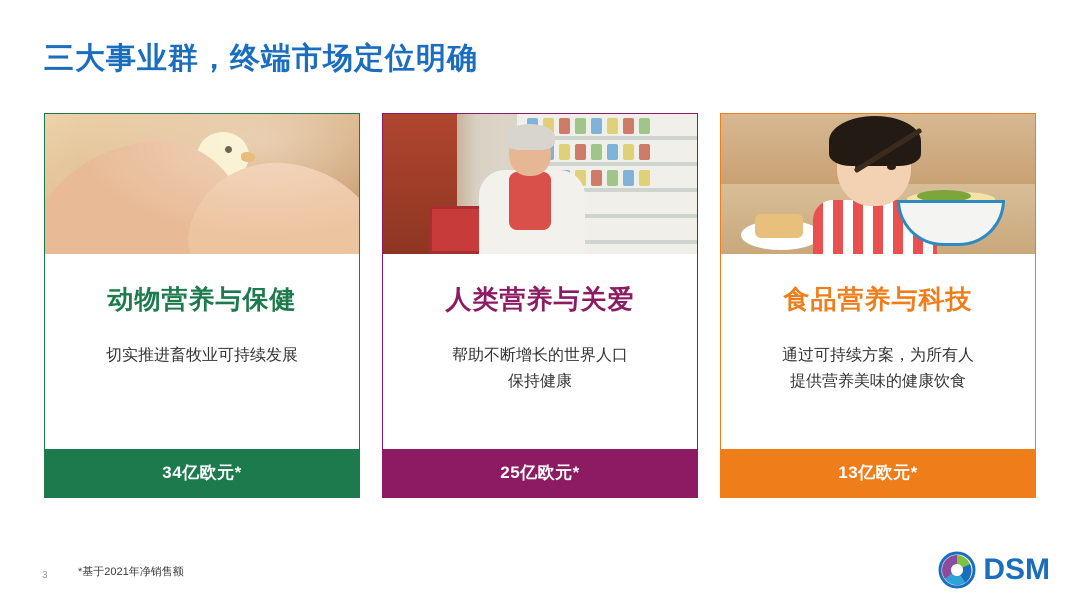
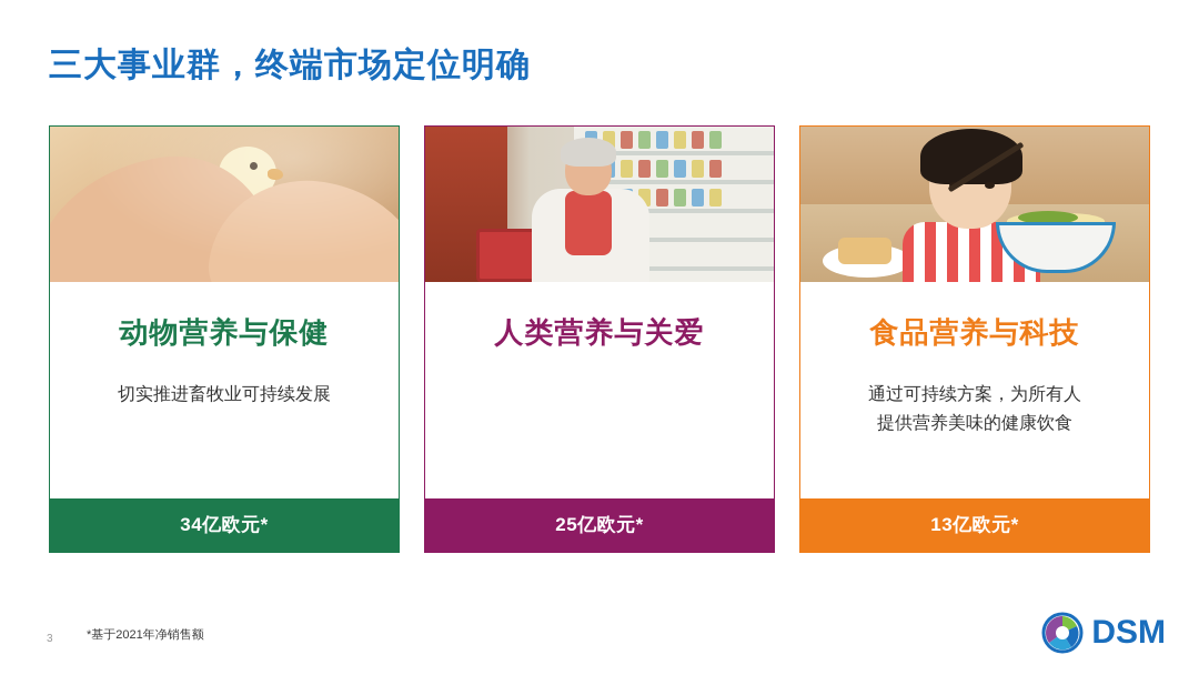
  三大事业群，终端市场定位明确
  动物营养与保健
  切实推进畜牧业可持续发展
  34亿欧元*
  人类营养与关爱
- 帮助不断增长的世界人口
- 保持健康
  25亿欧元*
  食品营养与科技
  通过可持续方案，为所有人
  提供营养美味的健康饮食
  13亿欧元*
  3
  *基于2021年净销售额
  DSM
